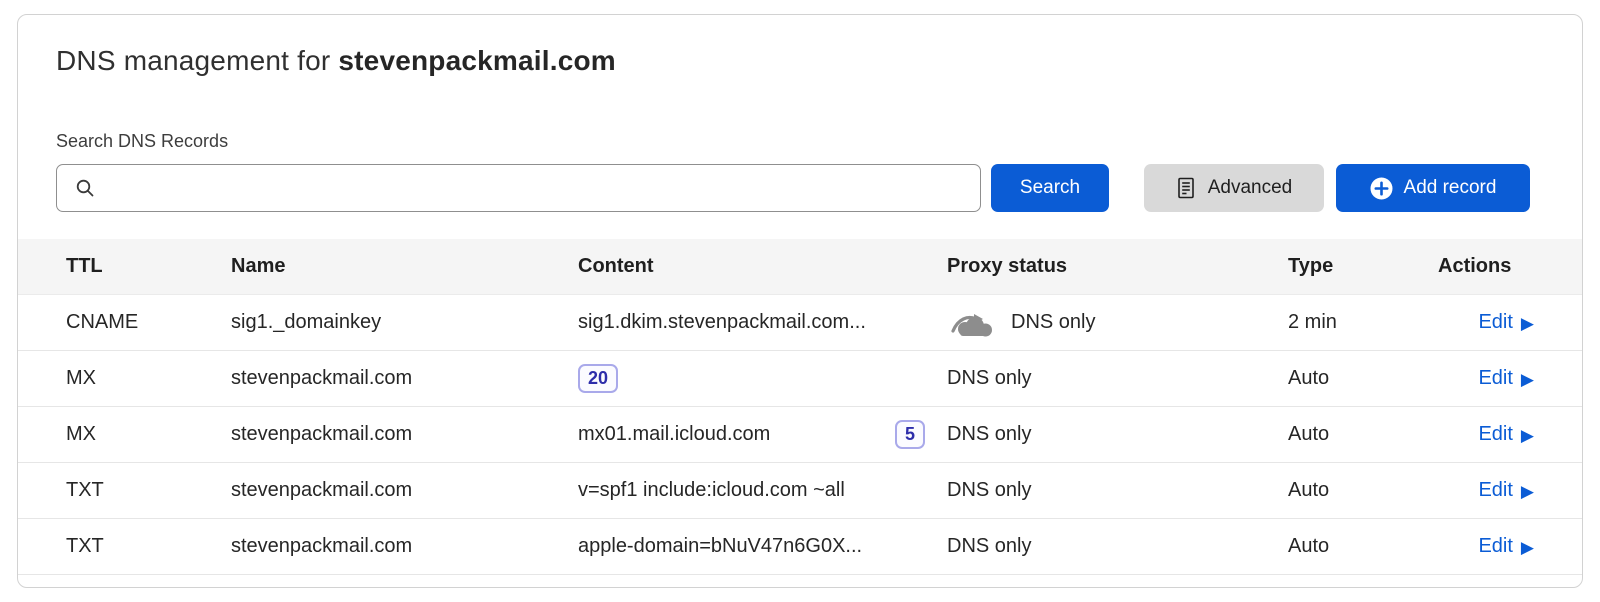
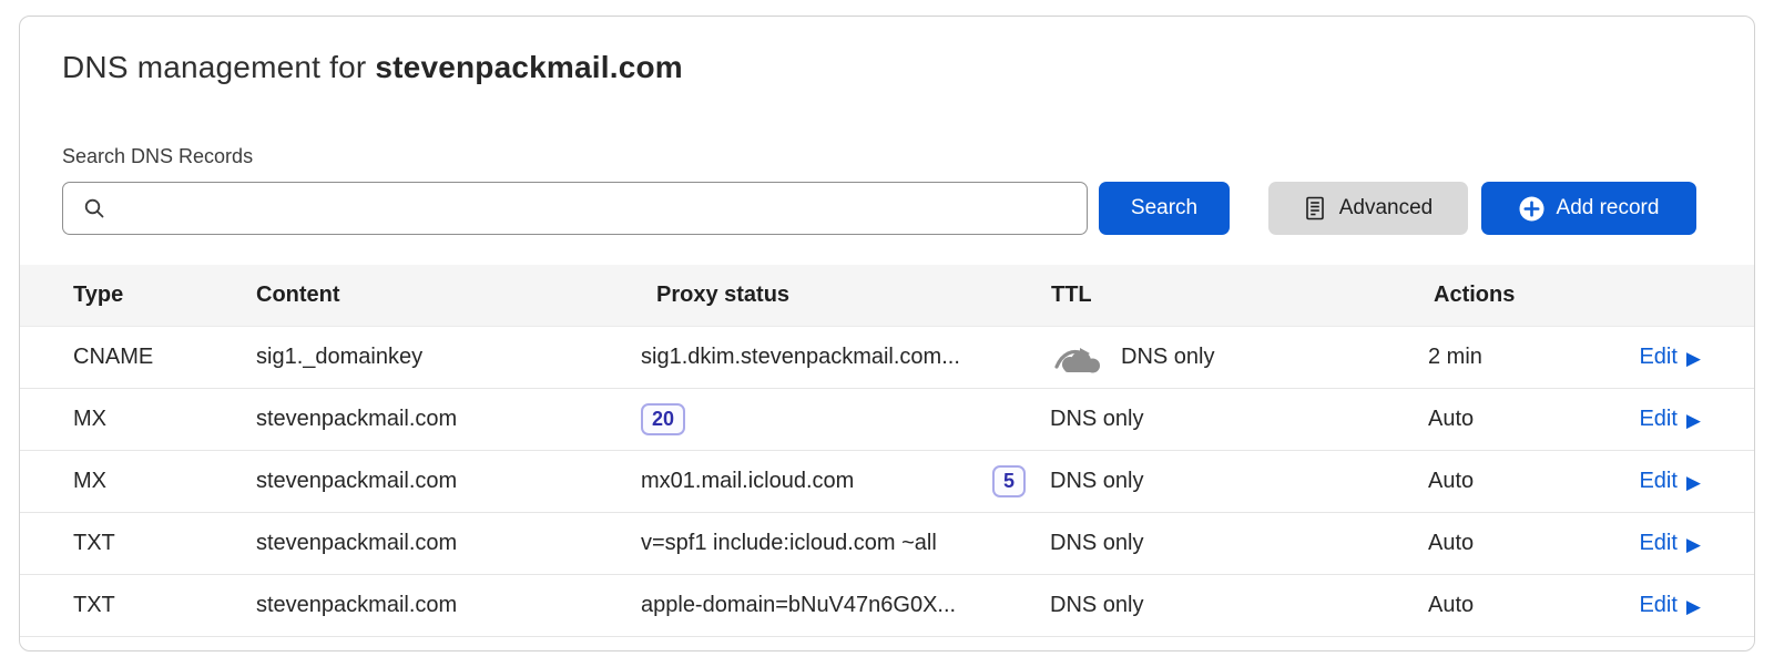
  DNS management for stevenpackmail.com
  Search DNS Records
  Search
  Advanced
  Add record
- TTL
+ Type
- Name
  Content
  Proxy status
- Type
+ TTL
  Actions
  CNAME
  sig1._domainkey
  sig1.dkim.stevenpackmail.com...
  DNS only
  2 min
  Edit
  ▶
  MX
  stevenpackmail.com
  20
  DNS only
  Auto
  Edit
  ▶
  MX
  stevenpackmail.com
  mx01.mail.icloud.com
  5
  DNS only
  Auto
  Edit
  ▶
  TXT
  stevenpackmail.com
  v=spf1 include:icloud.com ~all
  DNS only
  Auto
  Edit
  ▶
  TXT
  stevenpackmail.com
  apple-domain=bNuV47n6G0X...
  DNS only
  Auto
  Edit
  ▶
